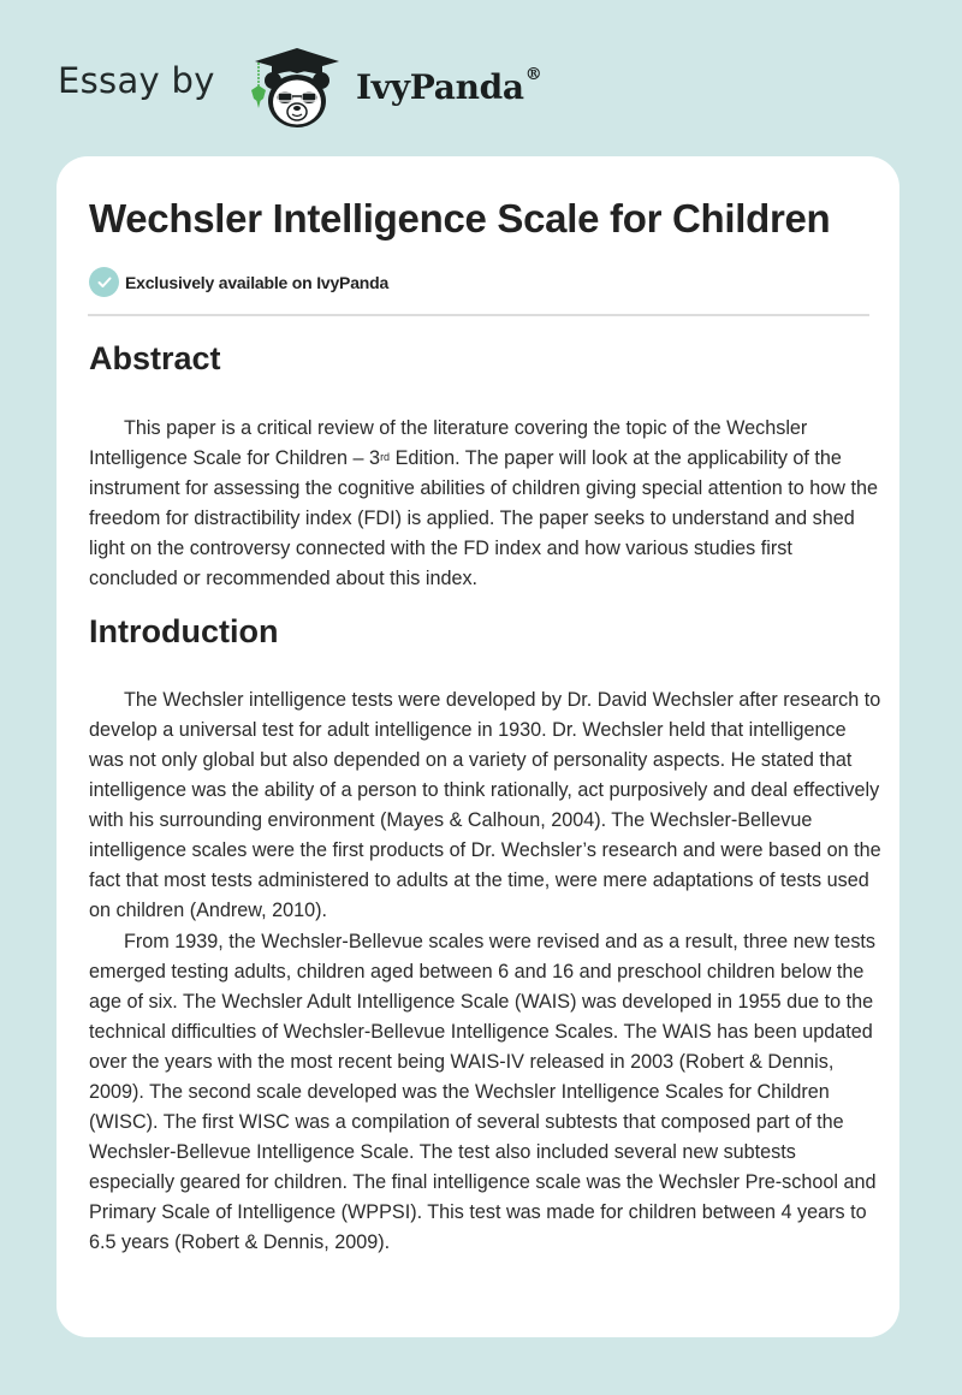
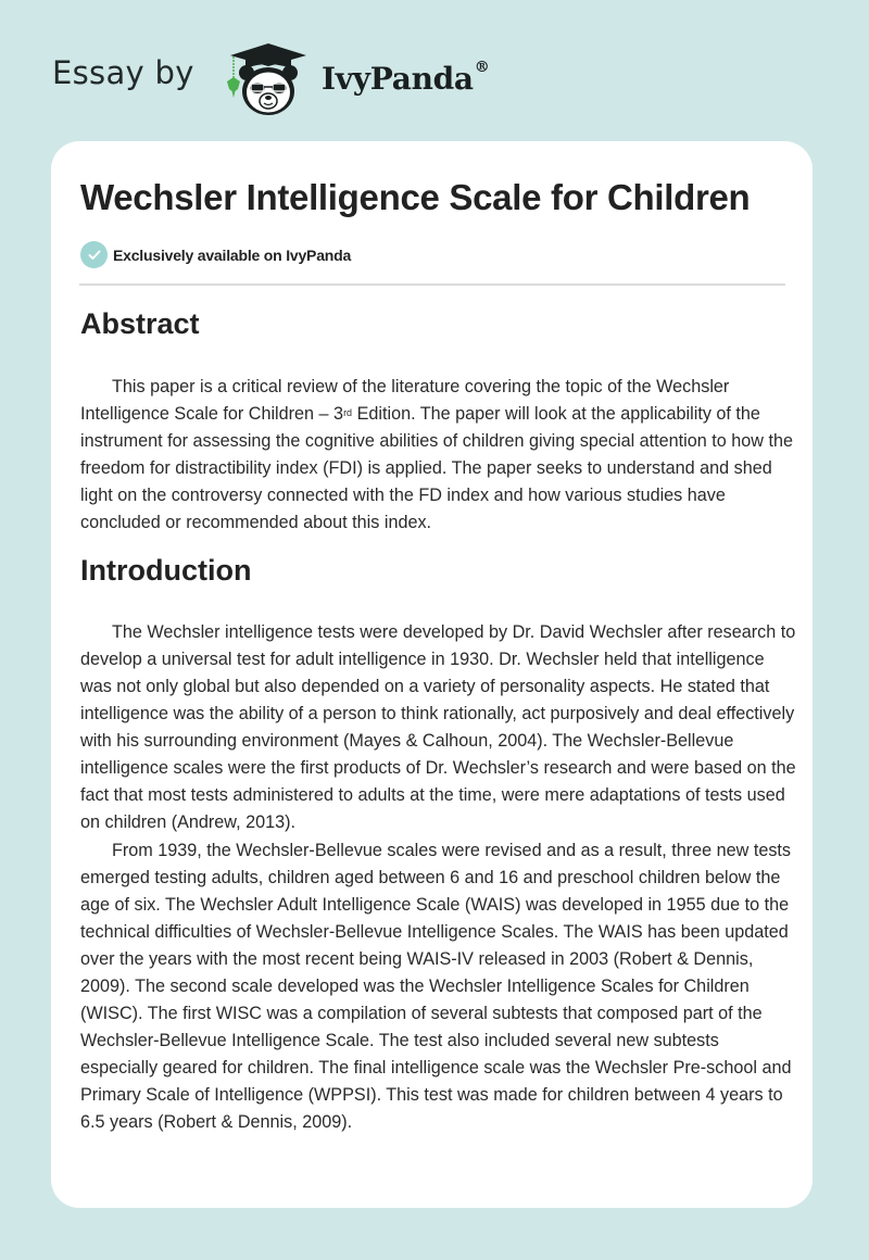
  Essay by
  IvyPanda®
  Wechsler Intelligence Scale for Children
  Exclusively available on IvyPanda
  Abstract
- This paper is a critical review of the literature covering the topic of the Wechsler Intelligence Scale for Children – 3rd Edition. The paper will look at the applicability of the instrument for assessing the cognitive abilities of children giving special attention to how the freedom for distractibility index (FDI) is applied. The paper seeks to understand and shed light on the controversy connected with the FD index and how various studies first concluded or recommended about this index.
+ This paper is a critical review of the literature covering the topic of the Wechsler Intelligence Scale for Children – 3rd Edition. The paper will look at the applicability of the instrument for assessing the cognitive abilities of children giving special attention to how the freedom for distractibility index (FDI) is applied. The paper seeks to understand and shed light on the controversy connected with the FD index and how various studies have concluded or recommended about this index.
  Introduction
- The Wechsler intelligence tests were developed by Dr. David Wechsler after research to develop a universal test for adult intelligence in 1930. Dr. Wechsler held that intelligence was not only global but also depended on a variety of personality aspects. He stated that intelligence was the ability of a person to think rationally, act purposively and deal effectively with his surrounding environment (Mayes & Calhoun, 2004). The Wechsler-Bellevue intelligence scales were the first products of Dr. Wechsler’s research and were based on the fact that most tests administered to adults at the time, were mere adaptations of tests used on children (Andrew, 2010).
+ The Wechsler intelligence tests were developed by Dr. David Wechsler after research to develop a universal test for adult intelligence in 1930. Dr. Wechsler held that intelligence was not only global but also depended on a variety of personality aspects. He stated that intelligence was the ability of a person to think rationally, act purposively and deal effectively with his surrounding environment (Mayes & Calhoun, 2004). The Wechsler-Bellevue intelligence scales were the first products of Dr. Wechsler’s research and were based on the fact that most tests administered to adults at the time, were mere adaptations of tests used on children (Andrew, 2013).
  From 1939, the Wechsler-Bellevue scales were revised and as a result, three new tests emerged testing adults, children aged between 6 and 16 and preschool children below the age of six. The Wechsler Adult Intelligence Scale (WAIS) was developed in 1955 due to the technical difficulties of Wechsler-Bellevue Intelligence Scales. The WAIS has been updated over the years with the most recent being WAIS-IV released in 2003 (Robert & Dennis, 2009). The second scale developed was the Wechsler Intelligence Scales for Children (WISC). The first WISC was a compilation of several subtests that composed part of the Wechsler-Bellevue Intelligence Scale. The test also included several new subtests especially geared for children. The final intelligence scale was the Wechsler Pre-school and Primary Scale of Intelligence (WPPSI). This test was made for children between 4 years to 6.5 years (Robert & Dennis, 2009).
